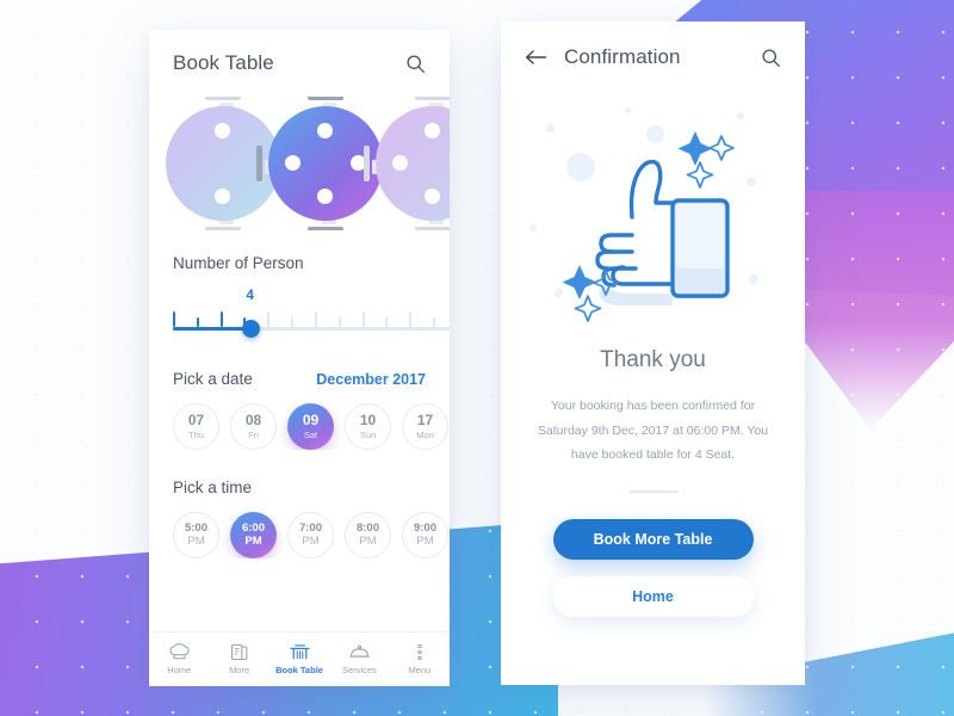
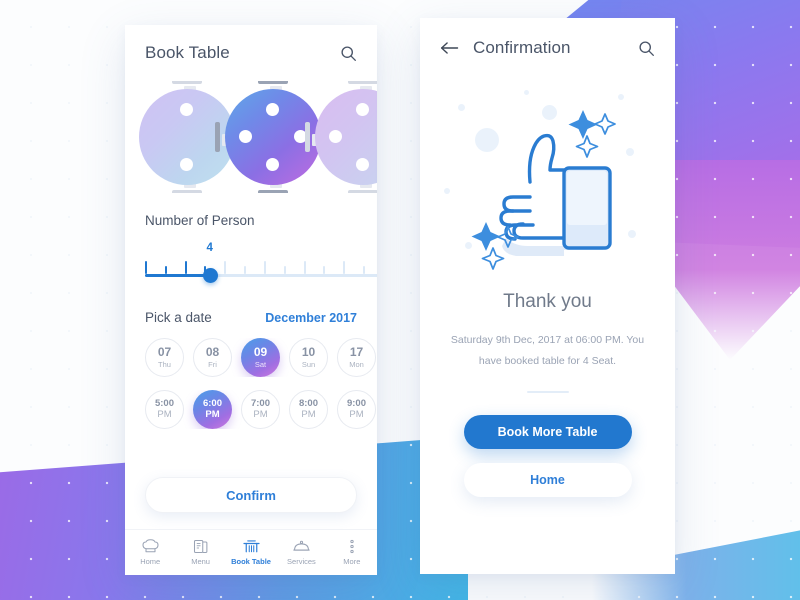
  Book Table
  Number of Person
  4
  Pick a date
  December 2017
  07
  Thu
  08
  Fri
  09
  Sat
  10
  Sun
  17
  Mon
- Pick a time
  5:00
  PM
  6:00
  PM
  7:00
  PM
  8:00
  PM
  9:00
  PM
+ Confirm
  Home
- More
+ Menu
  Book Table
  Services
- Menu
+ More
  Confirmation
  Thank you
- Your booking has been confirmed for
  Saturday 9th Dec, 2017 at 06:00 PM. You
  have booked table for 4 Seat.
  Book More Table
  Home
